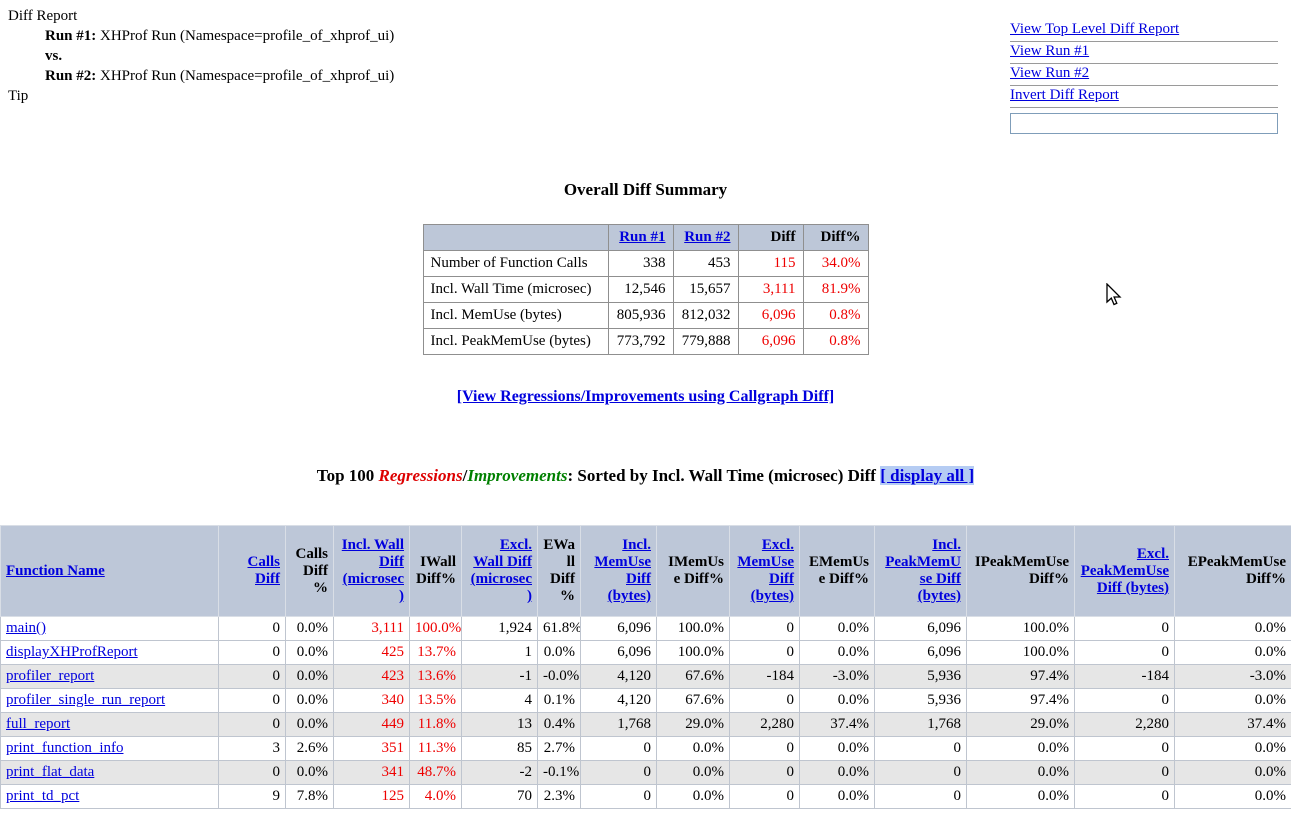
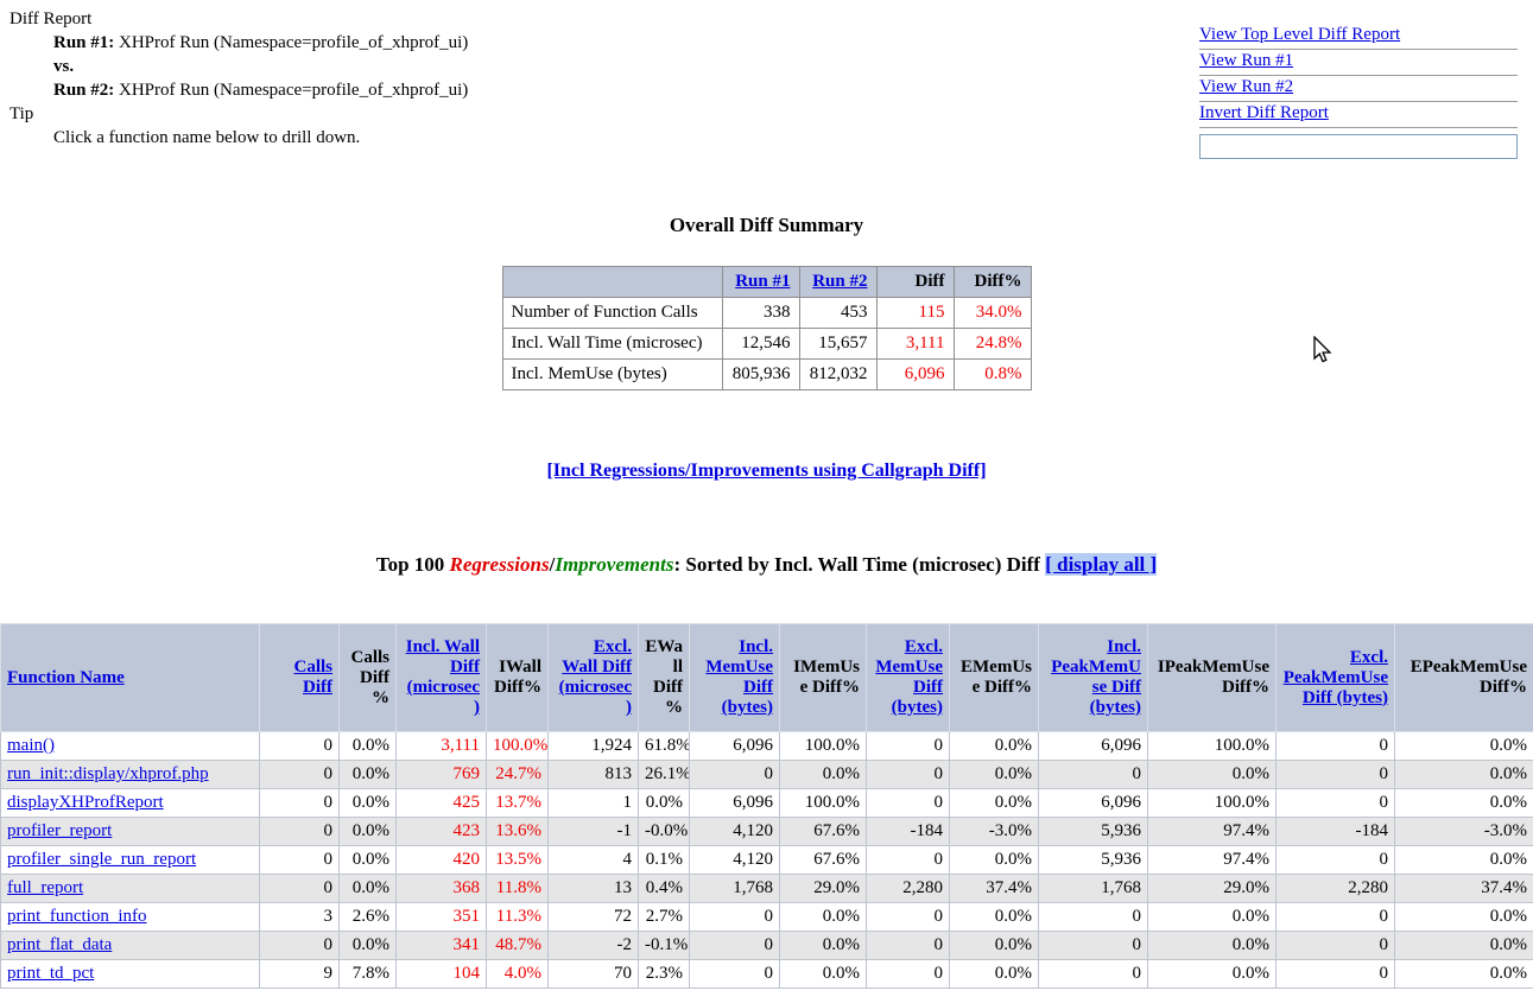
  Diff Report
  Run #1: XHProf Run (Namespace=profile_of_xhprof_ui)
  vs.
  Run #2: XHProf Run (Namespace=profile_of_xhprof_ui)
  Tip
+ Click a function name below to drill down.
  View Top Level Diff Report
  View Run #1
  View Run #2
  Invert Diff Report
  Overall Diff Summary
  	Run #1	Run #2	Diff	Diff%
  Number of Function Calls	338	453	115	34.0%
- Incl. Wall Time (microsec)	12,546	15,657	3,111	81.9%
+ Incl. Wall Time (microsec)	12,546	15,657	3,111	24.8%
  Incl. MemUse (bytes)	805,936	812,032	6,096	0.8%
- Incl. PeakMemUse (bytes)	773,792	779,888	6,096	0.8%
- [View Regressions/Improvements using Callgraph Diff]
+ [Incl Regressions/Improvements using Callgraph Diff]
  Top 100 Regressions/Improvements: Sorted by Incl. Wall Time (microsec) Diff [ display all ]
  Function Name	Calls Diff	Calls Diff%	Incl. Wall Diff (microsec)	IWall Diff%	Excl. Wall Diff (microsec)	EWall Diff%	Incl. MemUse Diff (bytes)	IMemUse Diff%	Excl. MemUse Diff (bytes)	EMemUse Diff%	Incl. PeakMemUse Diff (bytes)	IPeakMemUse Diff%	Excl. PeakMemUse Diff (bytes)	EPeakMemUse Diff%
  main()	0	0.0%	3,111	100.0%	1,924	61.8%	6,096	100.0%	0	0.0%	6,096	100.0%	0	0.0%
+ run_init::display/xhprof.php	0	0.0%	769	24.7%	813	26.1%	0	0.0%	0	0.0%	0	0.0%	0	0.0%
  displayXHProfReport	0	0.0%	425	13.7%	1	0.0%	6,096	100.0%	0	0.0%	6,096	100.0%	0	0.0%
  profiler_report	0	0.0%	423	13.6%	-1	-0.0%	4,120	67.6%	-184	-3.0%	5,936	97.4%	-184	-3.0%
- profiler_single_run_report	0	0.0%	340	13.5%	4	0.1%	4,120	67.6%	0	0.0%	5,936	97.4%	0	0.0%
+ profiler_single_run_report	0	0.0%	420	13.5%	4	0.1%	4,120	67.6%	0	0.0%	5,936	97.4%	0	0.0%
- full_report	0	0.0%	449	11.8%	13	0.4%	1,768	29.0%	2,280	37.4%	1,768	29.0%	2,280	37.4%
+ full_report	0	0.0%	368	11.8%	13	0.4%	1,768	29.0%	2,280	37.4%	1,768	29.0%	2,280	37.4%
- print_function_info	3	2.6%	351	11.3%	85	2.7%	0	0.0%	0	0.0%	0	0.0%	0	0.0%
+ print_function_info	3	2.6%	351	11.3%	72	2.7%	0	0.0%	0	0.0%	0	0.0%	0	0.0%
  print_flat_data	0	0.0%	341	48.7%	-2	-0.1%	0	0.0%	0	0.0%	0	0.0%	0	0.0%
- print_td_pct	9	7.8%	125	4.0%	70	2.3%	0	0.0%	0	0.0%	0	0.0%	0	0.0%
+ print_td_pct	9	7.8%	104	4.0%	70	2.3%	0	0.0%	0	0.0%	0	0.0%	0	0.0%
